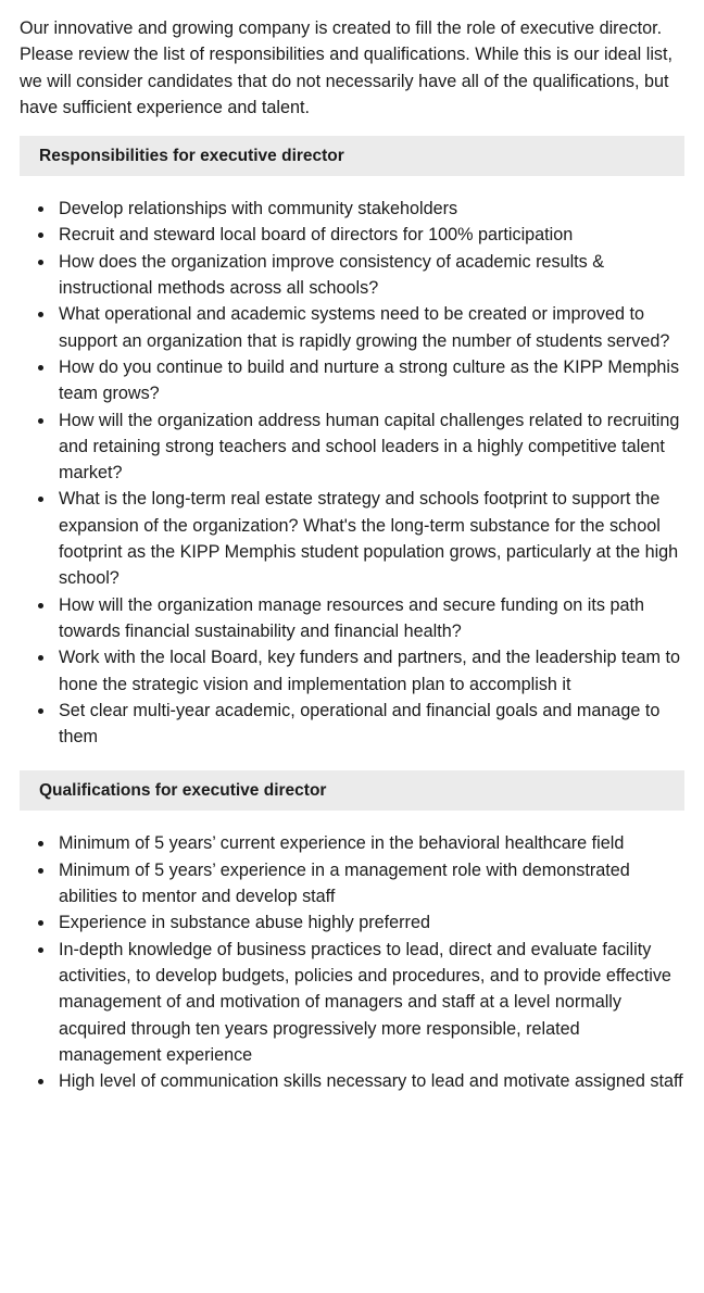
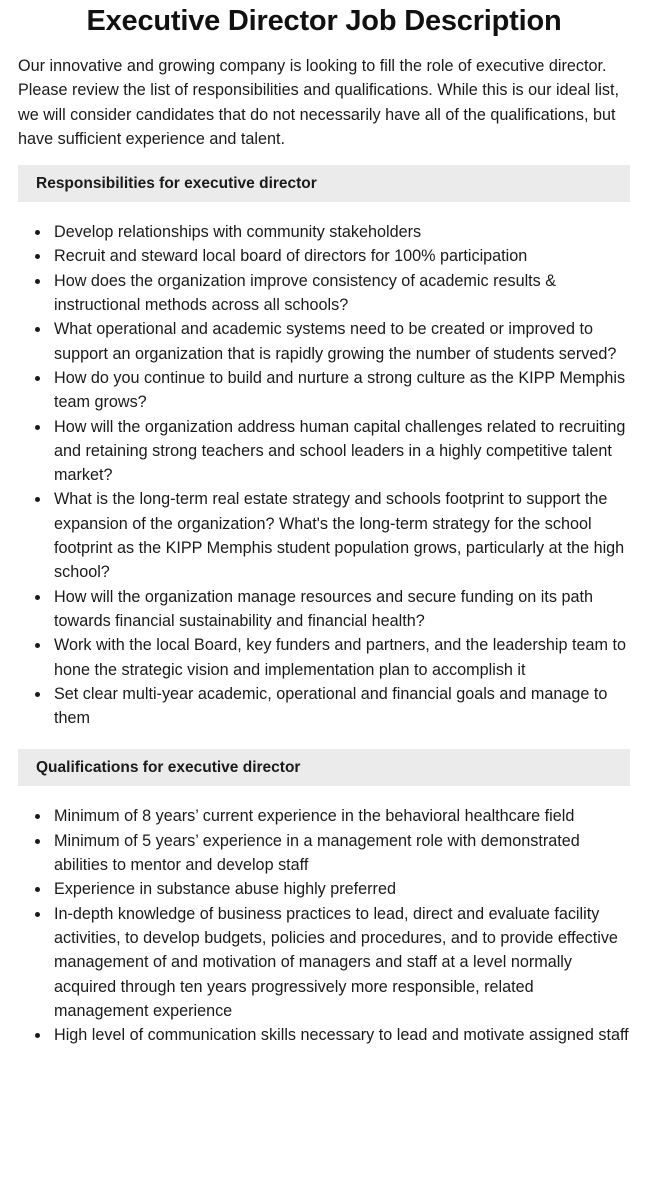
+ Executive Director Job Description
- Our innovative and growing company is created to fill the role of executive director. Please review the list of responsibilities and qualifications. While this is our ideal list, we will consider candidates that do not necessarily have all of the qualifications, but have sufficient experience and talent.
+ Our innovative and growing company is looking to fill the role of executive director. Please review the list of responsibilities and qualifications. While this is our ideal list, we will consider candidates that do not necessarily have all of the qualifications, but have sufficient experience and talent.
  Responsibilities for executive director
  Develop relationships with community stakeholders
  Recruit and steward local board of directors for 100% participation
  How does the organization improve consistency of academic results & instructional methods across all schools?
  What operational and academic systems need to be created or improved to support an organization that is rapidly growing the number of students served?
  How do you continue to build and nurture a strong culture as the KIPP Memphis team grows?
  How will the organization address human capital challenges related to recruiting and retaining strong teachers and school leaders in a highly competitive talent market?
- What is the long-term real estate strategy and schools footprint to support the expansion of the organization? What's the long-term substance for the school footprint as the KIPP Memphis student population grows, particularly at the high school?
+ What is the long-term real estate strategy and schools footprint to support the expansion of the organization? What's the long-term strategy for the school footprint as the KIPP Memphis student population grows, particularly at the high school?
  How will the organization manage resources and secure funding on its path towards financial sustainability and financial health?
  Work with the local Board, key funders and partners, and the leadership team to hone the strategic vision and implementation plan to accomplish it
  Set clear multi-year academic, operational and financial goals and manage to them
  Qualifications for executive director
- Minimum of 5 years’ current experience in the behavioral healthcare field
+ Minimum of 8 years’ current experience in the behavioral healthcare field
  Minimum of 5 years’ experience in a management role with demonstrated abilities to mentor and develop staff
  Experience in substance abuse highly preferred
  In-depth knowledge of business practices to lead, direct and evaluate facility activities, to develop budgets, policies and procedures, and to provide effective management of and motivation of managers and staff at a level normally acquired through ten years progressively more responsible, related management experience
  High level of communication skills necessary to lead and motivate assigned staff
